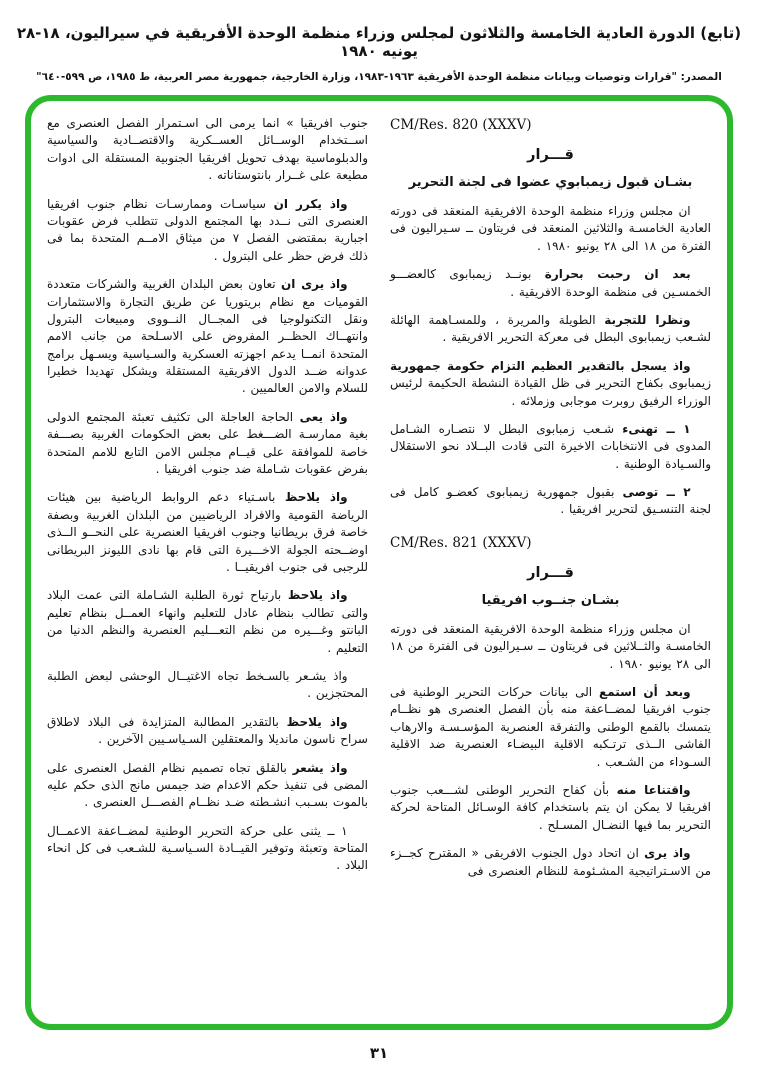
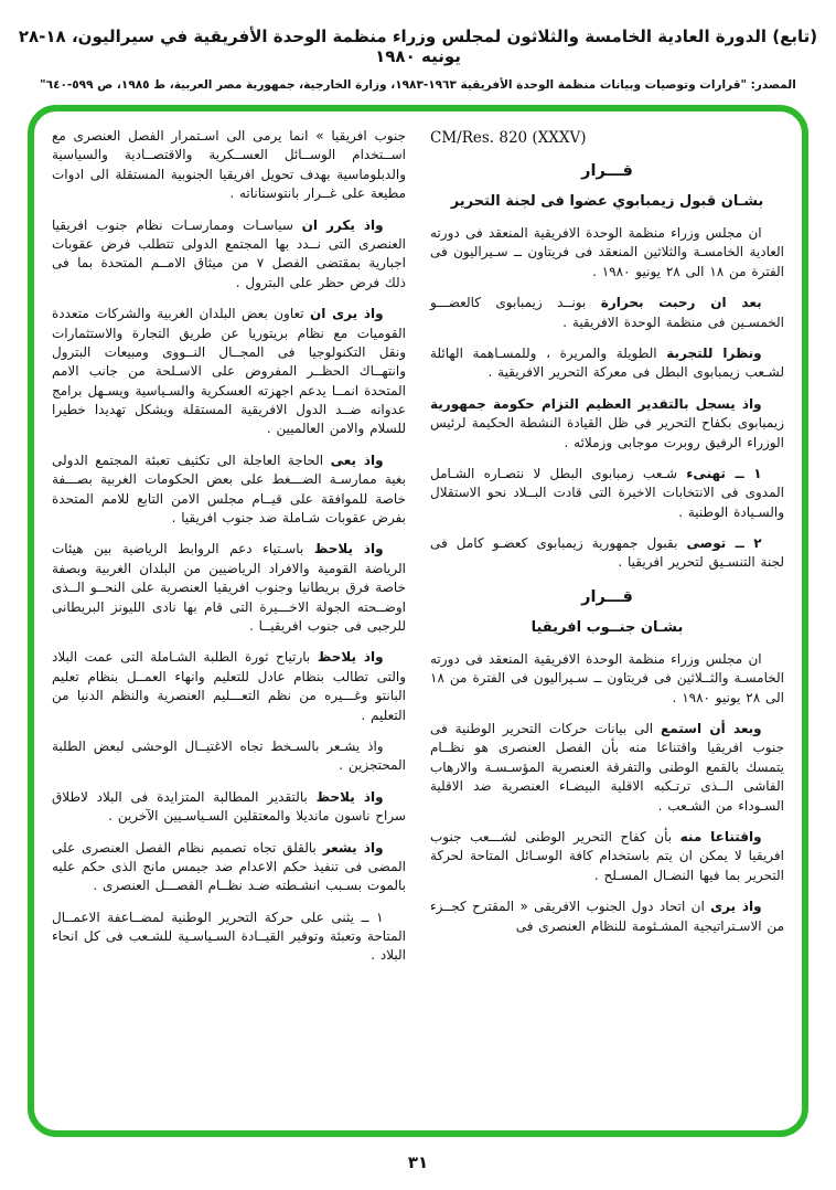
  (تابع) الدورة العادية الخامسة والثلاثون لمجلس وزراء منظمة الوحدة الأفريقية في سيراليون، ١٨-٢٨ يونيه ١٩٨٠
  المصدر: "قرارات وتوصيات وبيانات منظمة الوحدة الأفريقية ١٩٦٣-١٩٨٣، وزارة الخارجية، جمهورية مصر العربية، ط ١٩٨٥، ص ٥٩٩-٦٤٠"
  CM/Res. 820 (XXXV)
  قـــرار
  بشـان قبول زيمبابوي عضوا فى لجنة التحرير
  ان مجلس وزراء منظمة الوحدة الافريقية المنعقد فى دورته العادية الخامسـة والثلاثين المنعقد فى فريتاون ــ سـيراليون فى الفترة من ١٨ الى ٢٨ يونيو ١٩٨٠ .
  بعد ان رحبت بحرارة بونــد زيمبابوى كالعضـــو الخمسـين فى منظمة الوحدة الافريقية .
  ونظرا للتجربة الطويلة والمريرة ، وللمسـاهمة الهائلة لشـعب زيمبابوى البطل فى معركة التحرير الافريقية .
  واذ يسجل بالتقدير العظيم التزام حكومة جمهورية زيمبابوى بكفاح التحرير فى ظل القيادة النشطة الحكيمة لرئيس الوزراء الرفيق روبرت موجابى وزملائه .
  ١ ــ تهنىء شـعب زمبابوى البطل لا نتصـاره الشـامل المدوى فى الانتخابات الاخيرة التى قادت البــلاد نحو الاستقلال والسـيادة الوطنية .
  ٢ ــ توصى بقبول جمهورية زيمبابوى كعضـو كامل فى لجنة التنسـيق لتحرير افريقيا .
- CM/Res. 821 (XXXV)
  قـــرار
  بشـان جنــوب افريقيا
  ان مجلس وزراء منظمة الوحدة الافريقية المنعقد فى دورته الخامسـة والثــلاثين فى فريتاون ــ سـيراليون فى الفترة من ١٨ الى ٢٨ يونيو ١٩٨٠ .
- وبعد أن استمع الى بيانات حركات التحرير الوطنية فى جنوب افريقيا لمضــاعفة منه بأن الفصل العنصرى هو نظــام يتمسك بالقمع الوطنى والتفرقة العنصرية المؤسـسـة والارهاب الفاشى الــذى ترتـكبه الاقلية البيضـاء العنصرية ضد الاقلية السـوداء من الشـعب .
+ وبعد أن استمع الى بيانات حركات التحرير الوطنية فى جنوب افريقيا واقتناعا منه بأن الفصل العنصرى هو نظــام يتمسك بالقمع الوطنى والتفرقة العنصرية المؤسـسـة والارهاب الفاشى الــذى ترتـكبه الاقلية البيضـاء العنصرية ضد الاقلية السـوداء من الشـعب .
  واقتناعا منه بأن كفاح التحرير الوطنى لشـــعب جنوب افريقيا لا يمكن ان يتم باستخدام كافة الوسـائل المتاحة لحركة التحرير بما فيها النضـال المسـلح .
  واذ يرى ان اتحاد دول الجنوب الافريقى « المقترح كجــزء من الاسـتراتيجية المشـئومة للنظام العنصرى فى
  جنوب افريقيا » انما يرمى الى اسـتمرار الفصل العنصرى مع اســتخدام الوســائل العســكرية والاقتصــادية والسياسية والدبلوماسية بهدف تحويل افريقيا الجنوبية المستقلة الى ادوات مطيعة على غــرار بانتوستاناته .
  واذ يكرر ان سياسـات وممارسـات نظام جنوب افريقيا العنصرى التى نــدد بها المجتمع الدولى تتطلب فرض عقوبات اجبارية بمقتضى الفصل ٧ من ميثاق الامــم المتحدة بما فى ذلك فرض حظر على البترول .
  واذ يرى ان تعاون بعض البلدان الغربية والشركات متعددة القوميات مع نظام بريتوريا عن طريق التجارة والاستثمارات ونقل التكنولوجيا فى المجــال النــووى ومبيعات البترول وانتهــاك الحظــر المفروض على الاسـلحة من جانب الامم المتحدة انمــا يدعم اجهزته العسكرية والسـياسية ويسـهل برامج عدوانه ضــد الدول الافريقية المستقلة ويشكل تهديدا خطيرا للسلام والامن العالميين .
  واذ يعى الحاجة العاجلة الى تكثيف تعبئة المجتمع الدولى بغية ممارسـة الضـــغط على بعض الحكومات الغربية بصـــفة خاصة للموافقة على قيــام مجلس الامن التابع للامم المتحدة بفرض عقوبات شـاملة ضد جنوب افريقيا .
  واذ يلاحظ باسـتياء دعم الروابط الرياضية بين هيئات الرياضة القومية والافراد الرياضيين من البلدان الغربية وبصفة خاصة فرق بريطانيا وجنوب افريقيا العنصرية على النحــو الــذى اوضــحته الجولة الاخـــيرة التى قام بها نادى الليونز البريطانى للرجبى فى جنوب افريقيــا .
  واذ يلاحظ بارتياح ثورة الطلبة الشـاملة التى عمت البلاد والتى تطالب بنظام عادل للتعليم وانهاء العمــل بنظام تعليم البانتو وغـــيره من نظم التعـــليم العنصرية والنظم الدنيا من التعليم .
  واذ يشـعر بالسـخط تجاه الاغتيــال الوحشى لبعض الطلبة المحتجزين .
  واذ يلاحظ بالتقدير المطالبة المتزايدة فى البلاد لاطلاق سراح ناسون مانديلا والمعتقلين السـياسـيين الآخرين .
  واذ يشعر بالقلق تجاه تصميم نظام الفصل العنصرى على المضى فى تنفيذ حكم الاعدام ضد جيمس مانج الذى حكم عليه بالموت بسـبب انشـطته ضـد نظــام الفصـــل العنصرى .
  ١ ــ يثنى على حركة التحرير الوطنية لمضــاعفة الاعمــال المتاحة وتعبئة وتوفير القيــادة السـياسـية للشـعب فى كل انحاء البلاد .
  ٣١
